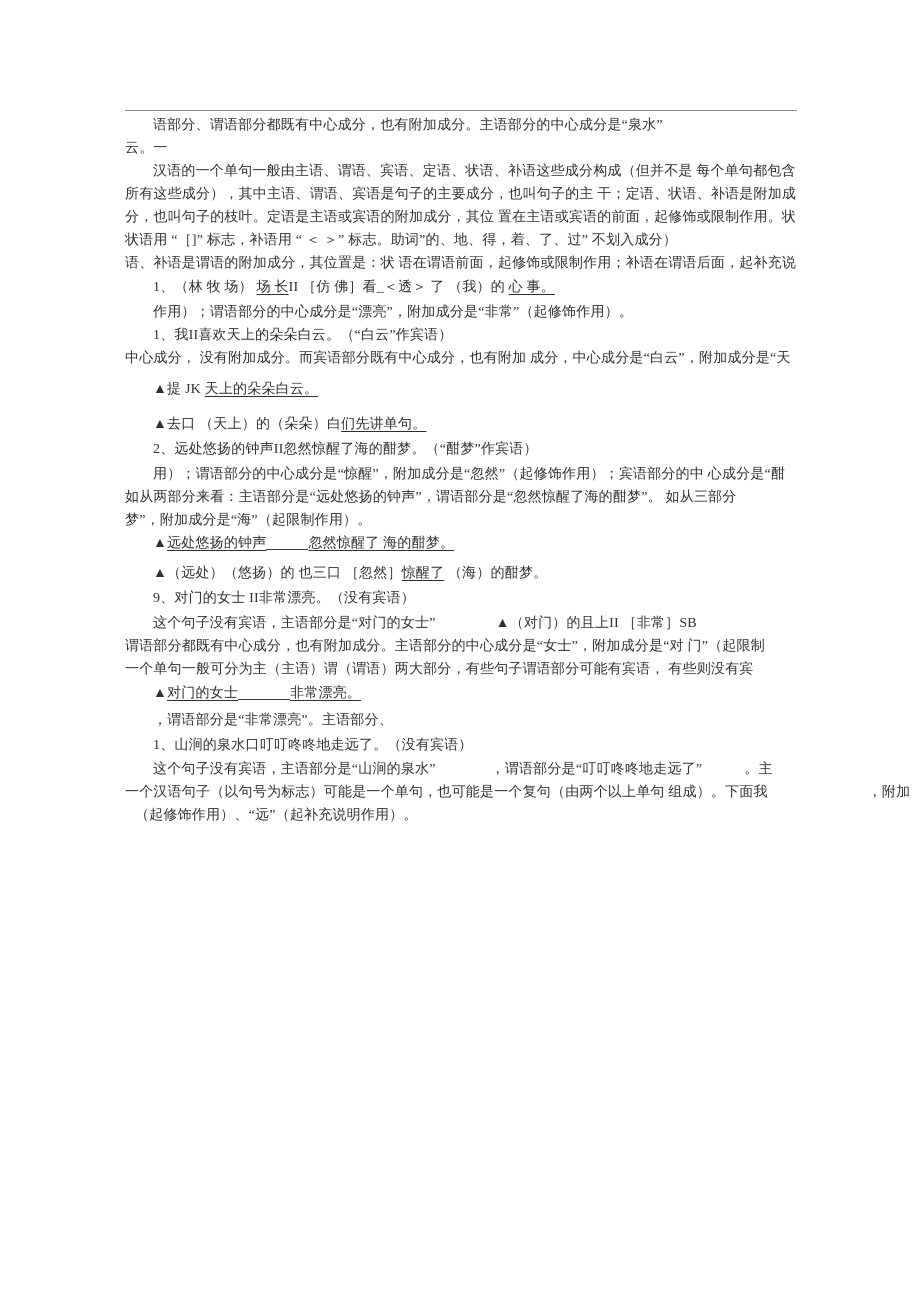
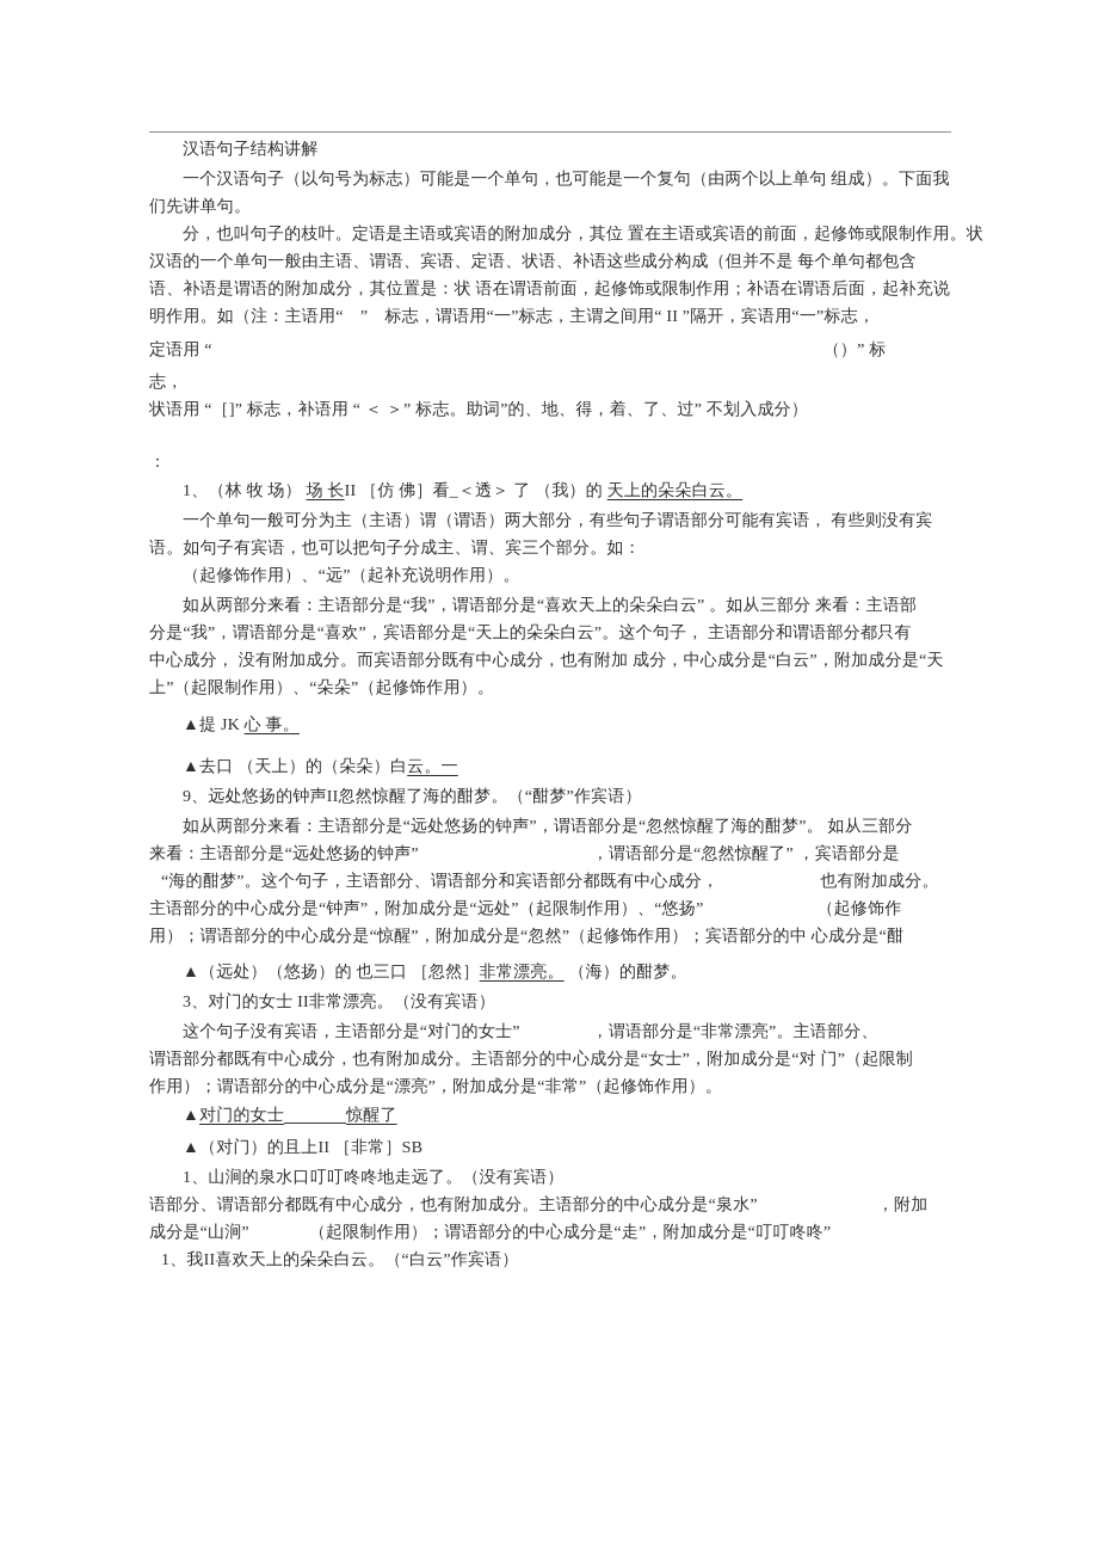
+ 汉语句子结构讲解
- 语部分、谓语部分都既有中心成分，也有附加成分。主语部分的中心成分是“泉水”
+ 一个汉语句子（以句号为标志）可能是一个单句，也可能是一个复句（由两个以上单句 组成）。下面我
- 云。一
+ 们先讲单句。
- 汉语的一个单句一般由主语、谓语、宾语、定语、状语、补语这些成分构成（但并不是 每个单句都包含
+ 分，也叫句子的枝叶。定语是主语或宾语的附加成分，其位 置在主语或宾语的前面，起修饰或限制作用。状
- 所有这些成分），其中主语、谓语、宾语是句子的主要成分，也叫句子的主 干；定语、状语、补语是附加成
- 分，也叫句子的枝叶。定语是主语或宾语的附加成分，其位 置在主语或宾语的前面，起修饰或限制作用。状
+ 汉语的一个单句一般由主语、谓语、宾语、定语、状语、补语这些成分构成（但并不是 每个单句都包含
- 状语用 “［]” 标志，补语用 “ ＜ ＞” 标志。助词”的、地、得，着、了、过” 不划入成分）
+ 语、补语是谓语的附加成分，其位置是：状 语在谓语前面，起修饰或限制作用；补语在谓语后面，起补充说
+ 明作用。如（注：主语用“ ” 标志，谓语用“一”标志，主谓之间用“ II ”隔开，宾语用“一”标志，
+ 定语用 “ （）” 标
+ 志，
- 语、补语是谓语的附加成分，其位置是：状 语在谓语前面，起修饰或限制作用；补语在谓语后面，起补充说
+ 状语用 “［]” 标志，补语用 “ ＜ ＞” 标志。助词”的、地、得，着、了、过” 不划入成分）
+ ：
- 1、（林 牧 场） 场 长II ［仿 佛］看_＜透＞ 了 （我）的 心 事。
+ 1、（林 牧 场） 场 长II ［仿 佛］看_＜透＞ 了 （我）的 天上的朵朵白云。
- 作用）；谓语部分的中心成分是“漂亮”，附加成分是“非常”（起修饰作用）。
+ 一个单句一般可分为主（主语）谓（谓语）两大部分，有些句子谓语部分可能有宾语， 有些则没有宾
+ 语。如句子有宾语，也可以把句子分成主、谓、宾三个部分。如：
- 1、我II喜欢天上的朵朵白云。（“白云”作宾语）
+ （起修饰作用）、“远”（起补充说明作用）。
+ 如从两部分来看：主语部分是“我”，谓语部分是“喜欢天上的朵朵白云” 。如从三部分 来看：主语部
+ 分是“我”，谓语部分是“喜欢”，宾语部分是“天上的朵朵白云”。这个句子， 主语部分和谓语部分都只有
  中心成分， 没有附加成分。而宾语部分既有中心成分，也有附加 成分，中心成分是“白云”，附加成分是“天
+ 上”（起限制作用）、“朵朵”（起修饰作用）。
- ▲提 JK 天上的朵朵白云。
+ ▲提 JK 心 事。
- ▲去口 （天上）的（朵朵）白们先讲单句。
+ ▲去口 （天上）的（朵朵）白云。一
- 2、远处悠扬的钟声II忽然惊醒了海的酣梦。（“酣梦”作宾语）
+ 9、远处悠扬的钟声II忽然惊醒了海的酣梦。（“酣梦”作宾语）
- 用）；谓语部分的中心成分是“惊醒”，附加成分是“忽然”（起修饰作用）；宾语部分的中 心成分是“酣
+ 如从两部分来看：主语部分是“远处悠扬的钟声”，谓语部分是“忽然惊醒了海的酣梦”。 如从三部分
+ 来看：主语部分是“远处悠扬的钟声” ，谓语部分是“忽然惊醒了” ，宾语部分是
+ “海的酣梦”。这个句子，主语部分、谓语部分和宾语部分都既有中心成分， 也有附加成分。
+ 主语部分的中心成分是“钟声”，附加成分是“远处”（起限制作用）、“悠扬” （起修饰作
- 如从两部分来看：主语部分是“远处悠扬的钟声”，谓语部分是“忽然惊醒了海的酣梦”。 如从三部分
+ 用）；谓语部分的中心成分是“惊醒”，附加成分是“忽然”（起修饰作用）；宾语部分的中 心成分是“酣
- 梦”，附加成分是“海”（起限制作用）。
- ▲远处悠扬的钟声 忽然惊醒了 海的酣梦。
- ▲（远处）（悠扬）的 也三口 ［忽然］惊醒了 （海）的酣梦。
+ ▲（远处）（悠扬）的 也三口 ［忽然］非常漂亮。 （海）的酣梦。
- 9、对门的女士 II非常漂亮。（没有宾语）
+ 3、对门的女士 II非常漂亮。（没有宾语）
- 这个句子没有宾语，主语部分是“对门的女士” ▲（对门）的且上II ［非常］SB
+ 这个句子没有宾语，主语部分是“对门的女士” ，谓语部分是“非常漂亮”。主语部分、
  谓语部分都既有中心成分，也有附加成分。主语部分的中心成分是“女士”，附加成分是“对 门”（起限制
- 一个单句一般可分为主（主语）谓（谓语）两大部分，有些句子谓语部分可能有宾语， 有些则没有宾
+ 作用）；谓语部分的中心成分是“漂亮”，附加成分是“非常”（起修饰作用）。
- ▲对门的女士 非常漂亮。
+ ▲对门的女士 惊醒了
- ，谓语部分是“非常漂亮”。主语部分、
+ ▲（对门）的且上II ［非常］SB
  1、山涧的泉水口叮叮咚咚地走远了。（没有宾语）
- 这个句子没有宾语，主语部分是“山涧的泉水” ，谓语部分是“叮叮咚咚地走远了” 。主
- 一个汉语句子（以句号为标志）可能是一个单句，也可能是一个复句（由两个以上单句 组成）。下面我 ，附加
+ 语部分、谓语部分都既有中心成分，也有附加成分。主语部分的中心成分是“泉水” ，附加
+ 成分是“山涧” （起限制作用）；谓语部分的中心成分是“走”，附加成分是“叮叮咚咚”
- （起修饰作用）、“远”（起补充说明作用）。
+ 1、我II喜欢天上的朵朵白云。（“白云”作宾语）
